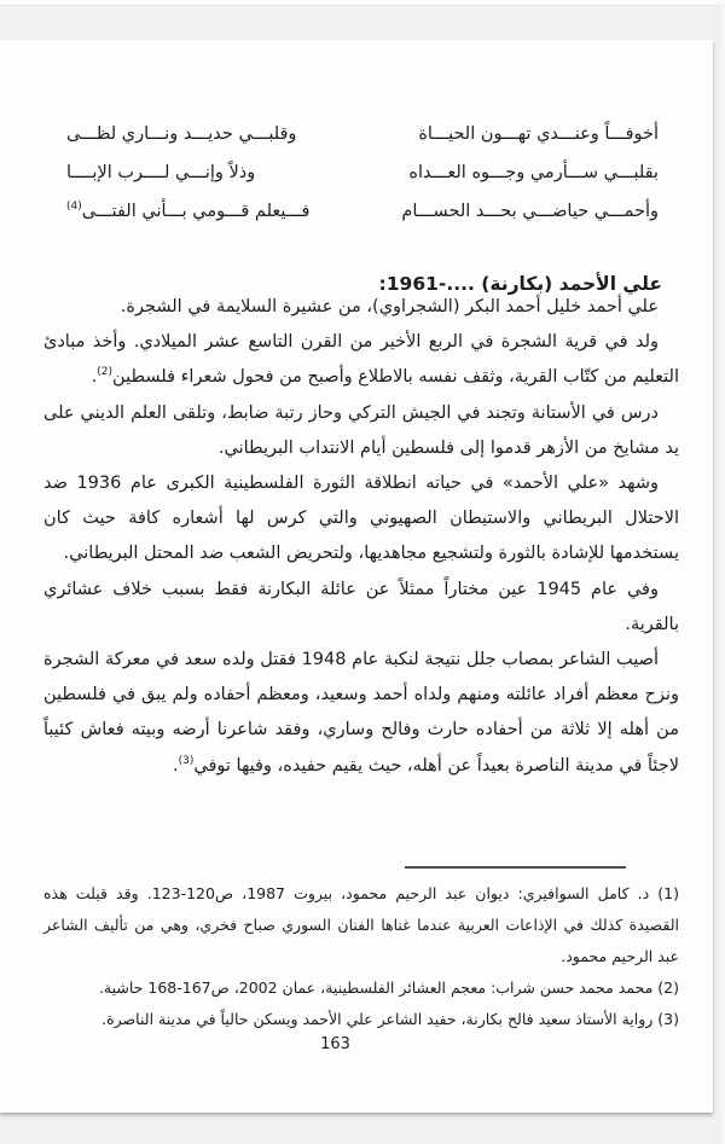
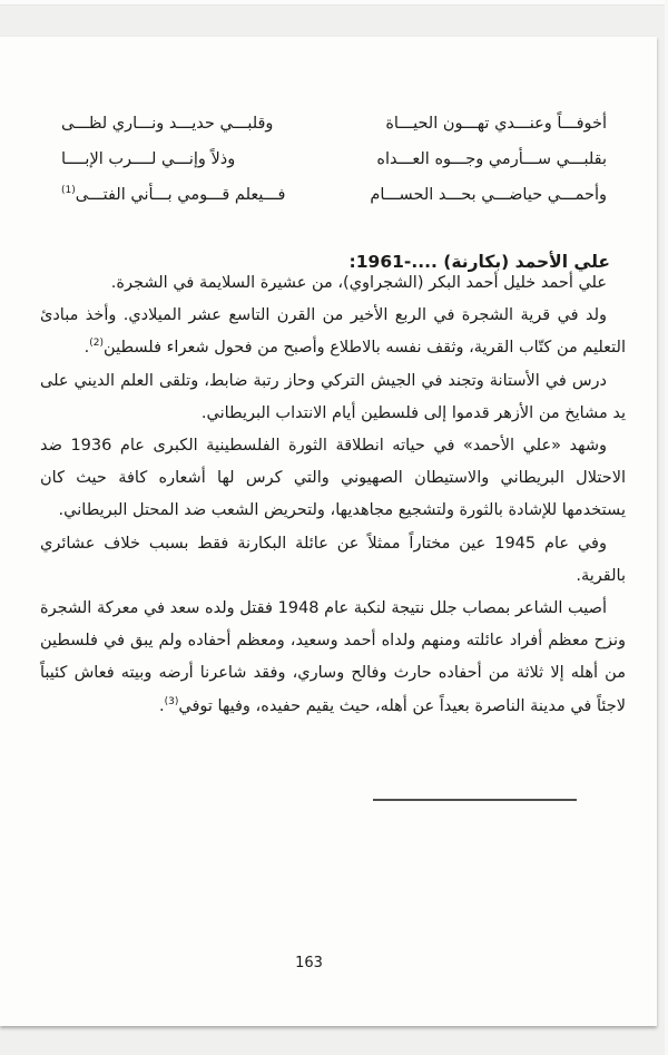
  أخوفـــاً وعنـــدي تهـــون الحيـــاة
  وقلبـــي حديـــد ونـــاري لظـــى
  بقلبـــي ســـأرمي وجـــوه العـــداه
  وذلاً وإنـــي لــــرب الإبــــا
  وأحمـــي حياضـــي بحـــد الحســـام
- فـــيعلم قـــومي بـــأني الفتـــى(4)
+ فـــيعلم قـــومي بـــأني الفتـــى(1)
  علي الأحمد (بكارنة) ....-1961:
  علي أحمد خليل أحمد البكر (الشجراوي)، من عشيرة السلايمة في الشجرة.
  ولد في قرية الشجرة في الربع الأخير من القرن التاسع عشر الميلادي. وأخذ مبادئ التعليم من كتّاب القرية، وثقف نفسه بالاطلاع وأصبح من فحول شعراء فلسطين(2).
  درس في الأستانة وتجند في الجيش التركي وحاز رتبة ضابط، وتلقى العلم الديني على يد مشايخ من الأزهر قدموا إلى فلسطين أيام الانتداب البريطاني.
  وشهد «علي الأحمد» في حياته انطلاقة الثورة الفلسطينية الكبرى عام 1936 ضد الاحتلال البريطاني والاستيطان الصهيوني والتي كرس لها أشعاره كافة حيث كان يستخدمها للإشادة بالثورة ولتشجيع مجاهديها، ولتحريض الشعب ضد المحتل البريطاني.
  وفي عام 1945 عين مختاراً ممثلاً عن عائلة البكارنة فقط بسبب خلاف عشائري بالقرية.
  أصيب الشاعر بمصاب جلل نتيجة لنكبة عام 1948 فقتل ولده سعد في معركة الشجرة ونزح معظم أفراد عائلته ومنهم ولداه أحمد وسعيد، ومعظم أحفاده ولم يبق في فلسطين من أهله إلا ثلاثة من أحفاده حارث وفالح وساري، وفقد شاعرنا أرضه وبيته فعاش كئيباً لاجئاً في مدينة الناصرة بعيداً عن أهله، حيث يقيم حفيده، وفيها توفي(3).
- (1) د. كامل السوافيري: ديوان عبد الرحيم محمود، بيروت 1987، ص120-123. وقد قيلت هذه القصيدة كذلك في الإذاعات العربية عندما غناها الفنان السوري صباح فخري، وهي من تأليف الشاعر عبد الرحيم محمود.
- (2) محمد محمد حسن شراب: معجم العشائر الفلسطينية، عمان 2002، ص167-168 حاشية.
- (3) رواية الأستاذ سعيد فالح بكارنة، حفيد الشاعر علي الأحمد ويسكن حالياً في مدينة الناصرة.
  163
